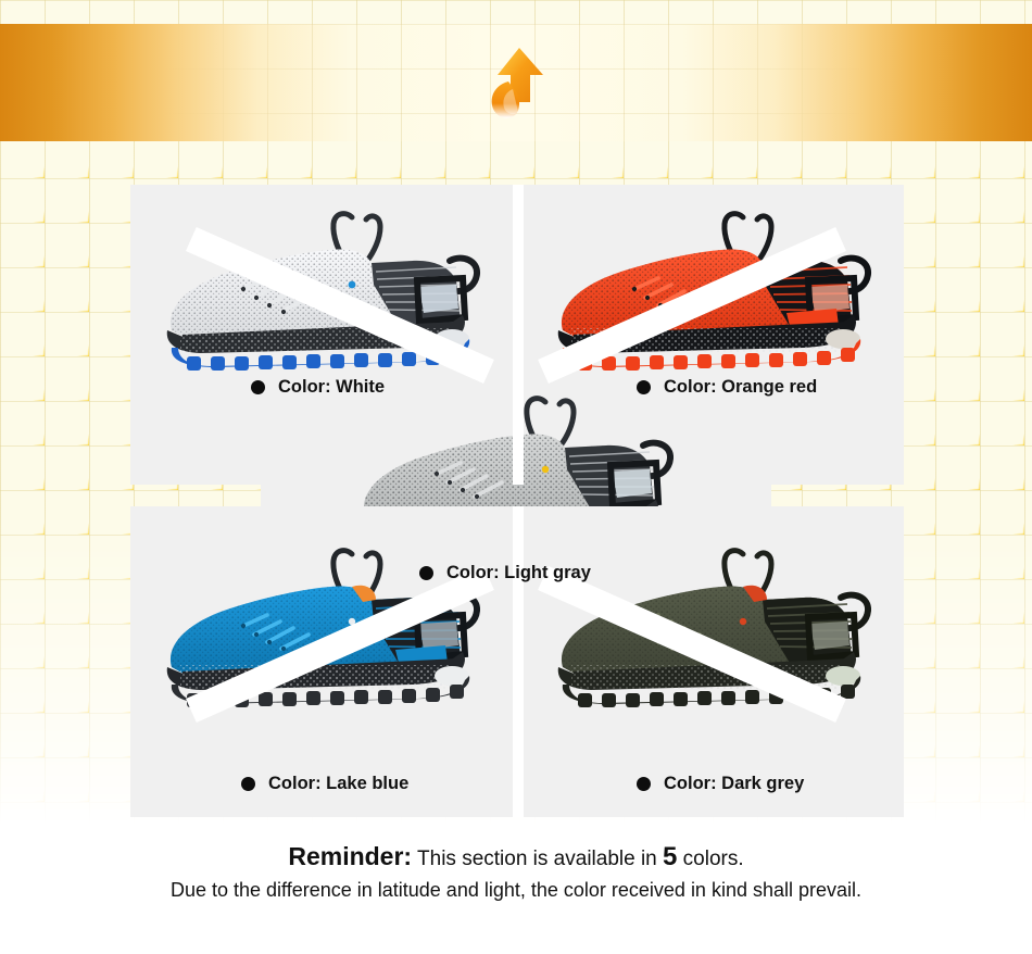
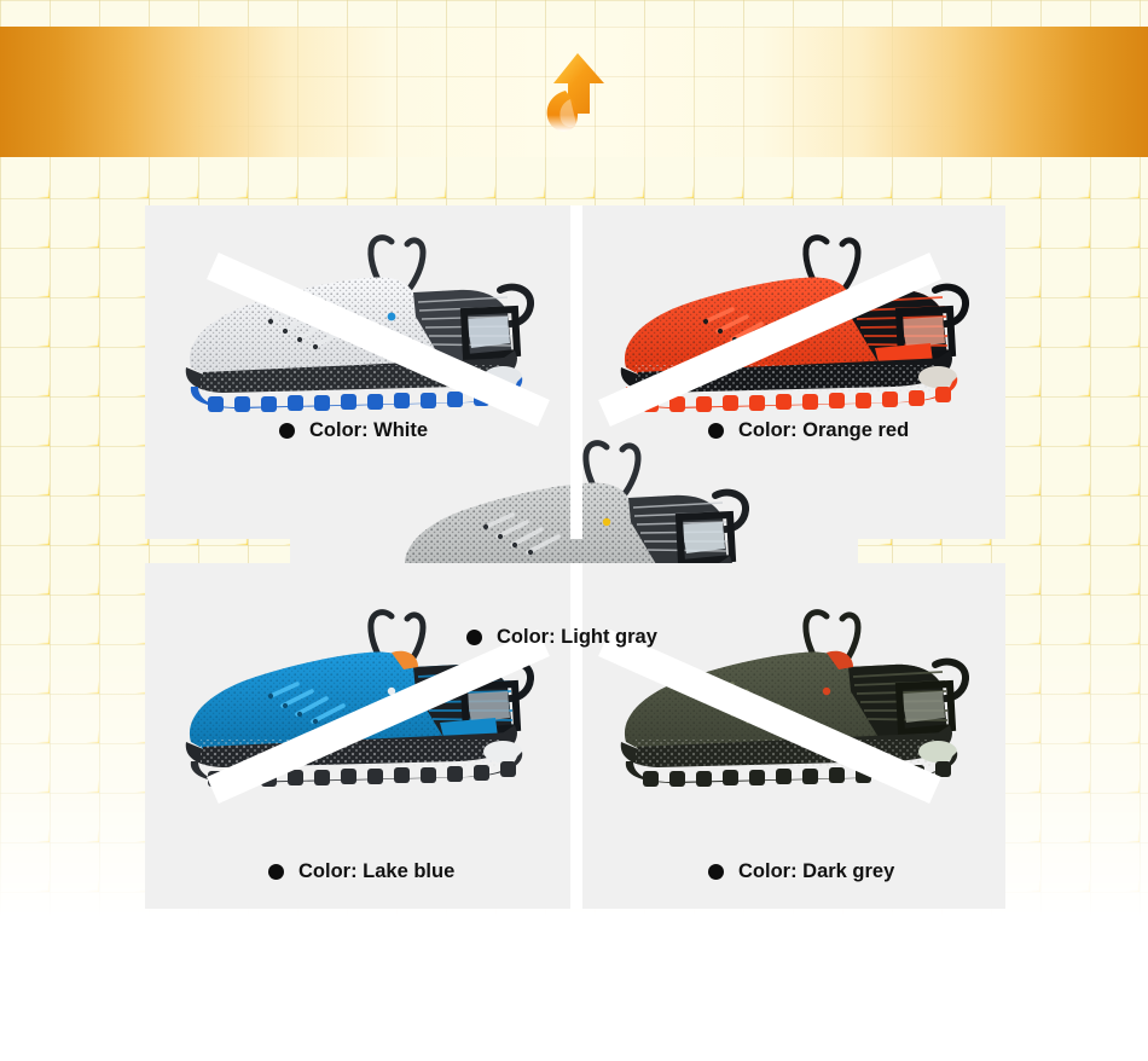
  Color: White
  Color: Orange red
  Color: Light gray
  Color: Lake blue
  Color: Dark grey
- Reminder: This section is available in 5 colors.
- Due to the difference in latitude and light, the color received in kind shall prevail.
